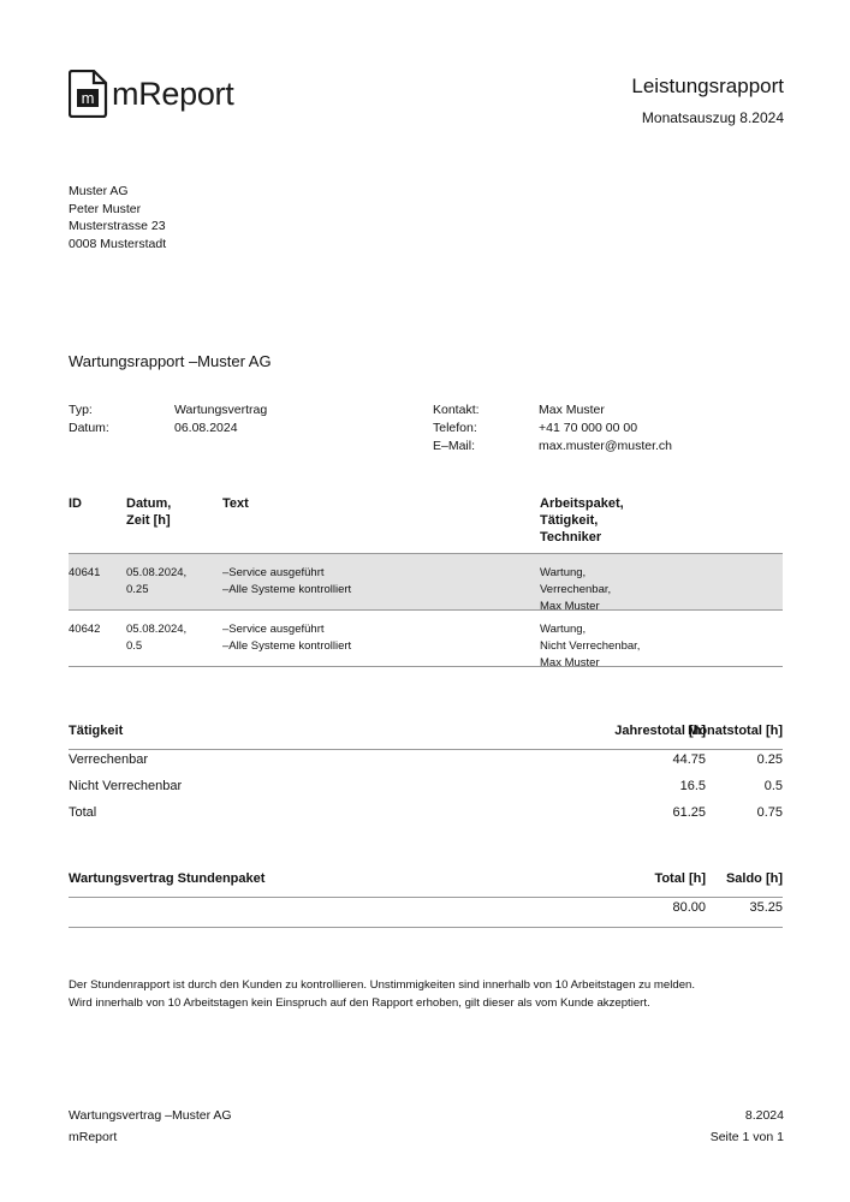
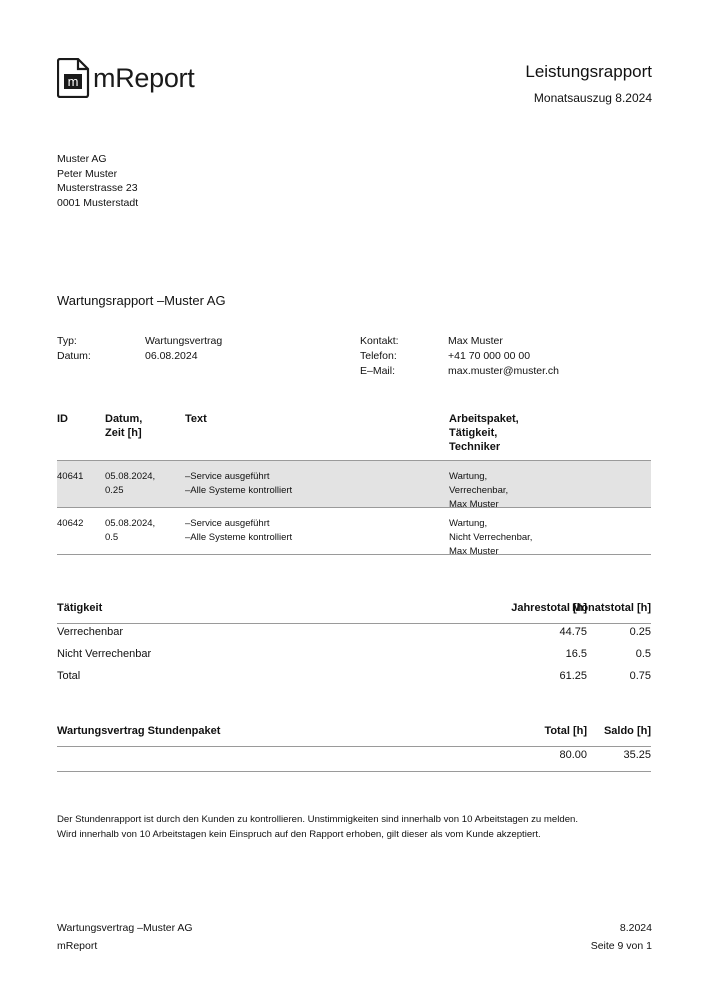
  m
  mReport
  Leistungsrapport
  Monatsauszug 8.2024
  Muster AG
  Peter Muster
  Musterstrasse 23
- 0008 Musterstadt
+ 0001 Musterstadt
  Wartungsrapport –Muster AG
  Typ: Wartungsvertrag
  Datum: 06.08.2024
  Kontakt: Max Muster
  Telefon: +41 70 000 00 00
  E–Mail: max.muster@muster.ch
  ID
  Datum,
  Zeit [h]
  Text
  Arbeitspaket,
  Tätigkeit,
  Techniker
  40641
  05.08.2024,
  0.25
  –Service ausgeführt
  –Alle Systeme kontrolliert
  Wartung,
  Verrechenbar,
  Max Muster
  40642
  05.08.2024,
  0.5
  –Service ausgeführt
  –Alle Systeme kontrolliert
  Wartung,
  Nicht Verrechenbar,
  Max Muster
  Tätigkeit
  Jahrestotal [h]
  Monatstotal [h]
  Verrechenbar
  44.75
  0.25
  Nicht Verrechenbar
  16.5
  0.5
  Total
  61.25
  0.75
  Wartungsvertrag Stundenpaket
  Total [h]
  Saldo [h]
  80.00
  35.25
  Der Stundenrapport ist durch den Kunden zu kontrollieren. Unstimmigkeiten sind innerhalb von 10 Arbeitstagen zu melden.
  Wird innerhalb von 10 Arbeitstagen kein Einspruch auf den Rapport erhoben, gilt dieser als vom Kunde akzeptiert.
  Wartungsvertrag –Muster AG
  mReport
  8.2024
- Seite 1 von 1
+ Seite 9 von 1
